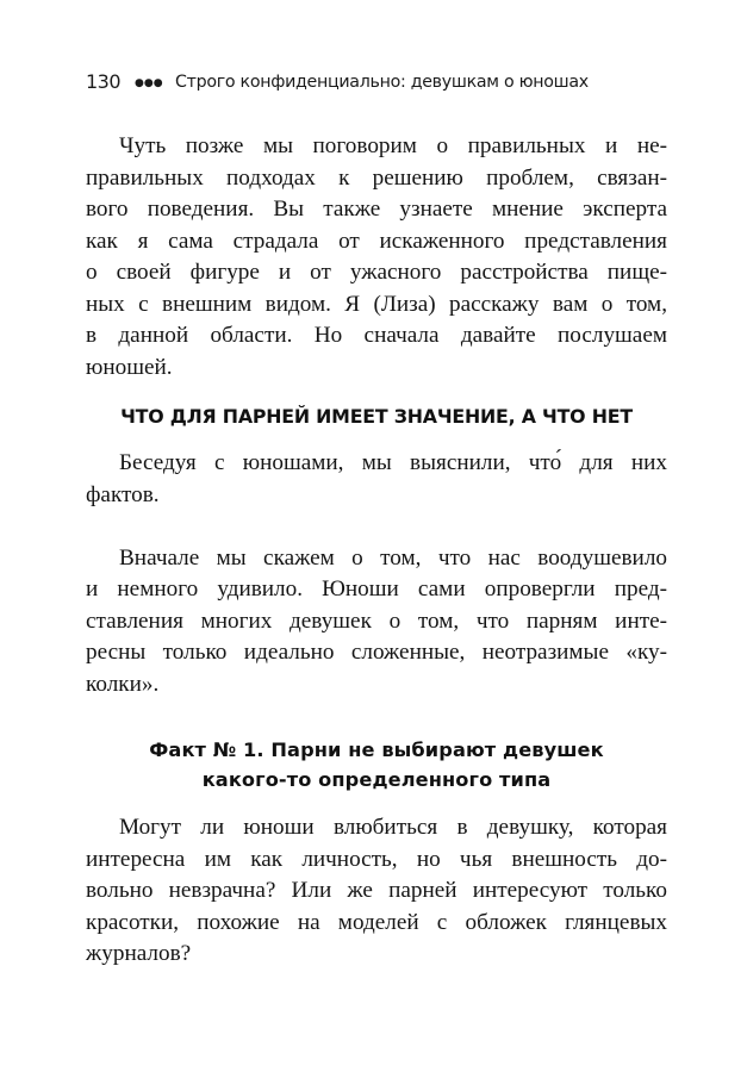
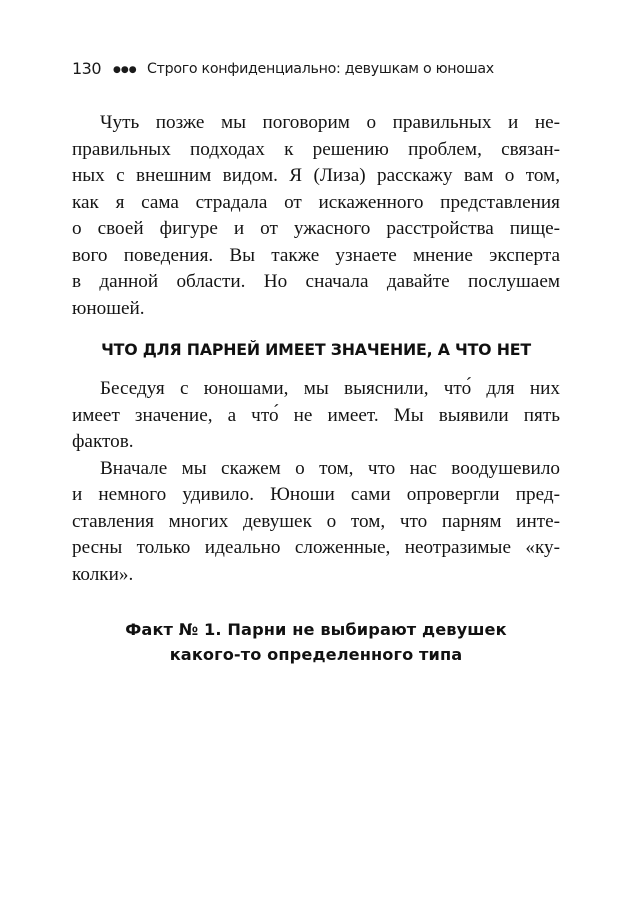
  130
  ●●●
  Строго конфиденциально: девушкам о юношах
  Чуть позже мы поговорим о правильных и не-
  правильных подходах к решению проблем, связан-
- вого поведения. Вы также узнаете мнение эксперта
+ ных с внешним видом. Я (Лиза) расскажу вам о том,
  как я сама страдала от искаженного представления
  о своей фигуре и от ужасного расстройства пище-
- ных с внешним видом. Я (Лиза) расскажу вам о том,
+ вого поведения. Вы также узнаете мнение эксперта
  в данной области. Но сначала давайте послушаем
  юношей.
  ЧТО ДЛЯ ПАРНЕЙ ИМЕЕТ ЗНАЧЕНИЕ, А ЧТО НЕТ
  Беседуя с юношами, мы выяснили, что́ для них
+ имеет значение, а что́ не имеет. Мы выявили пять
  фактов.
  Вначале мы скажем о том, что нас воодушевило
  и немного удивило. Юноши сами опровергли пред-
  ставления многих девушек о том, что парням инте-
  ресны только идеально сложенные, неотразимые «ку-
  колки».
  Факт № 1. Парни не выбирают девушек
  какого-то определенного типа
- Могут ли юноши влюбиться в девушку, которая
- интересна им как личность, но чья внешность до-
- вольно невзрачна? Или же парней интересуют только
- красотки, похожие на моделей с обложек глянцевых
- журналов?
